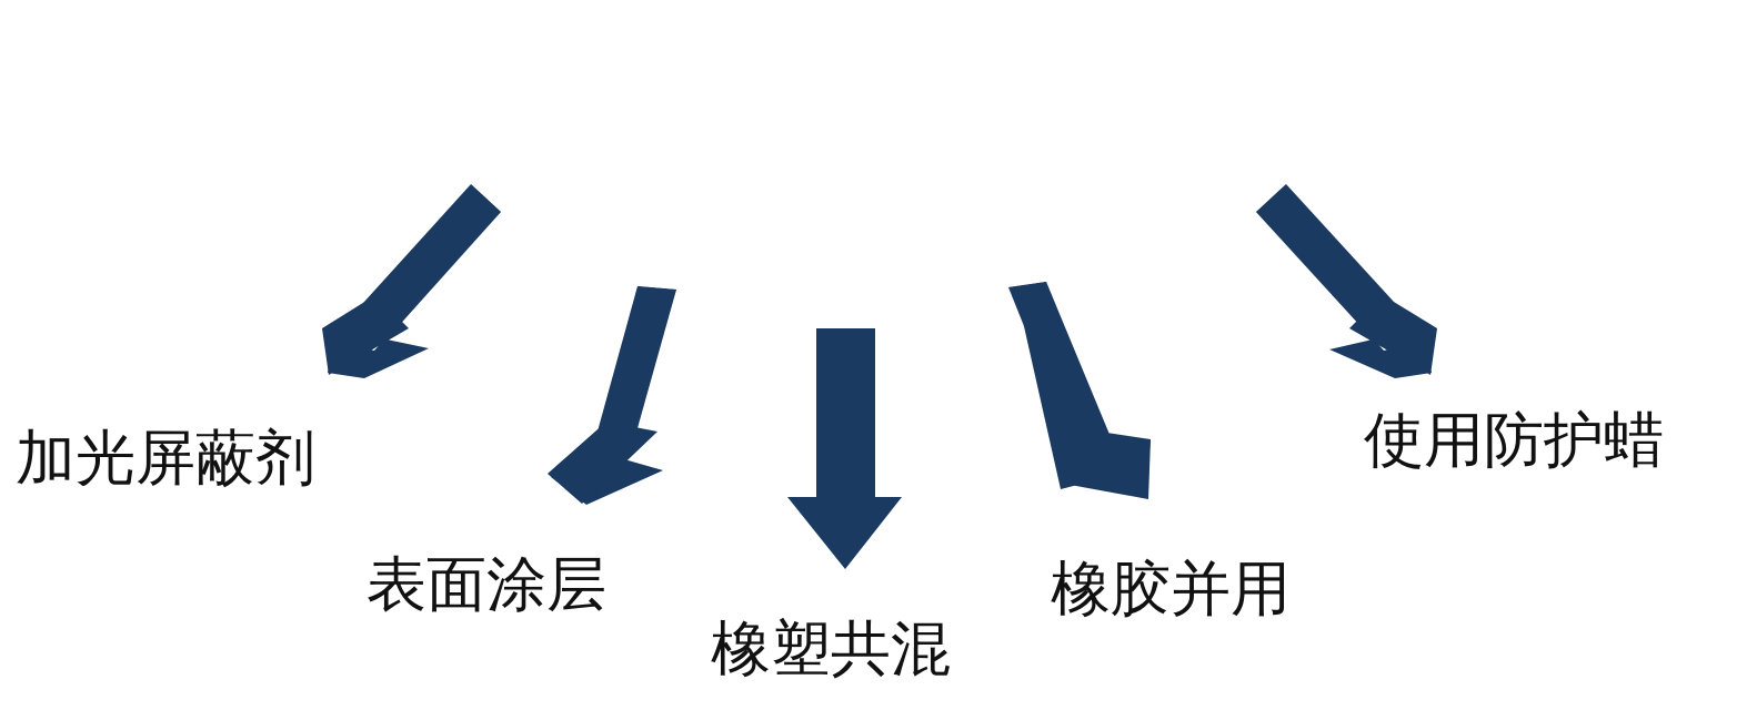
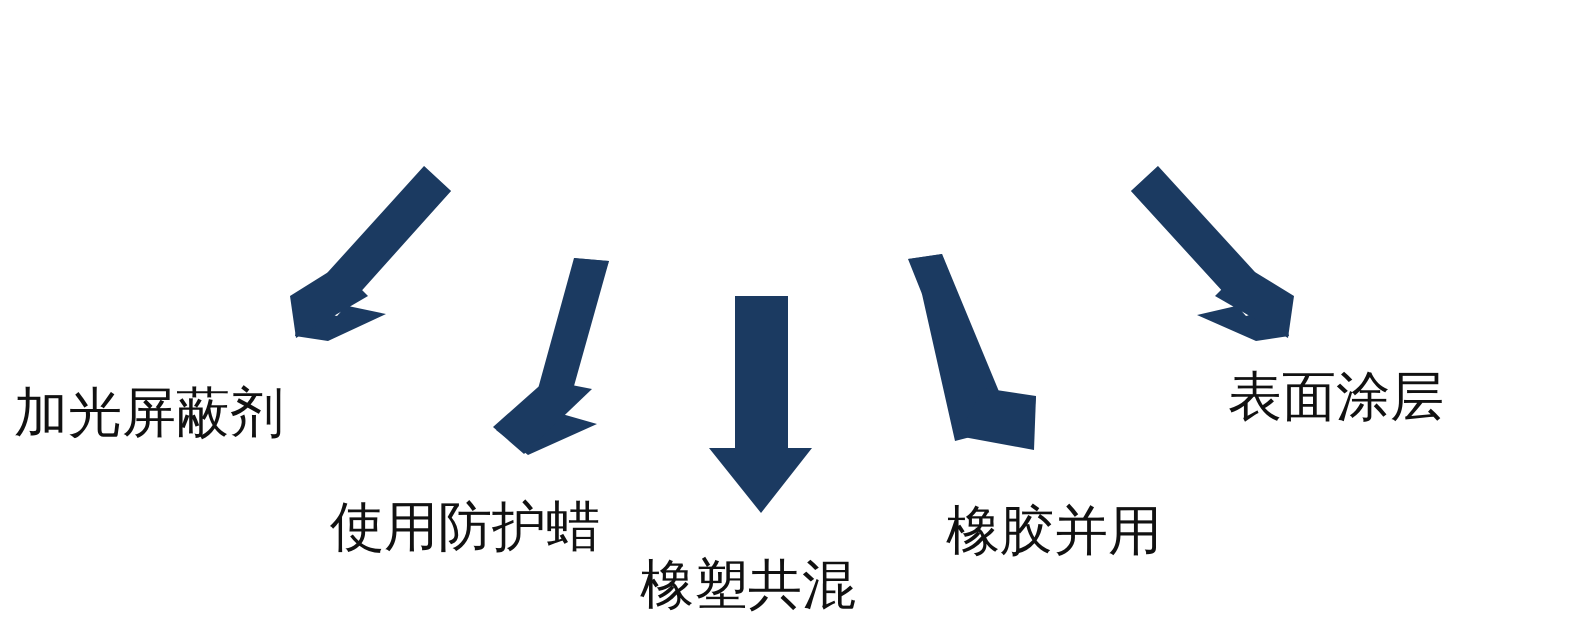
  加光屏蔽剂
- 表面涂层
+ 使用防护蜡
  橡塑共混
  橡胶并用
- 使用防护蜡
+ 表面涂层
